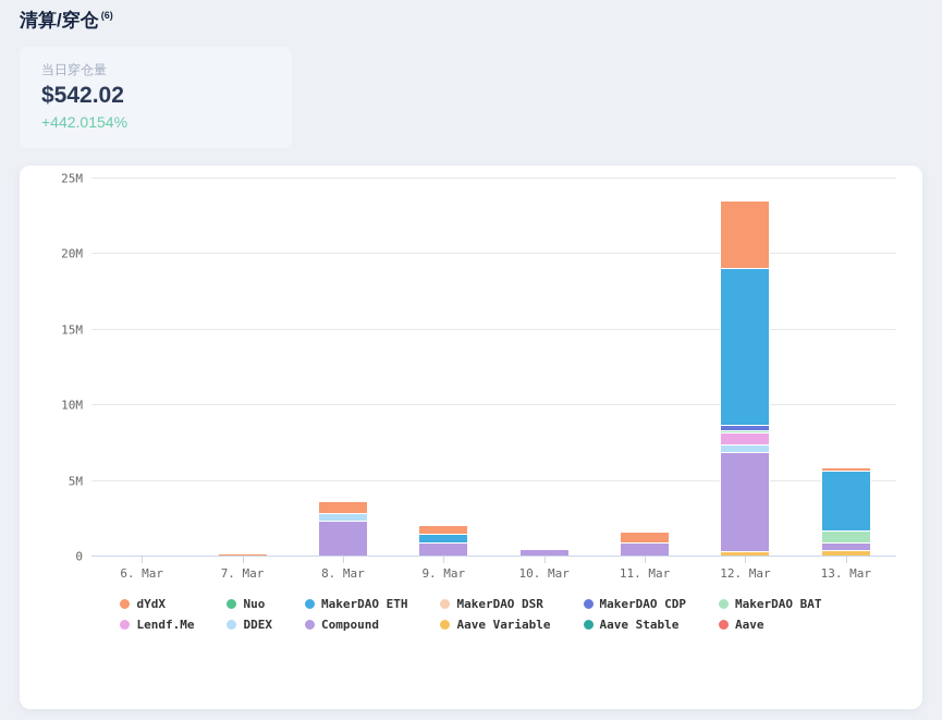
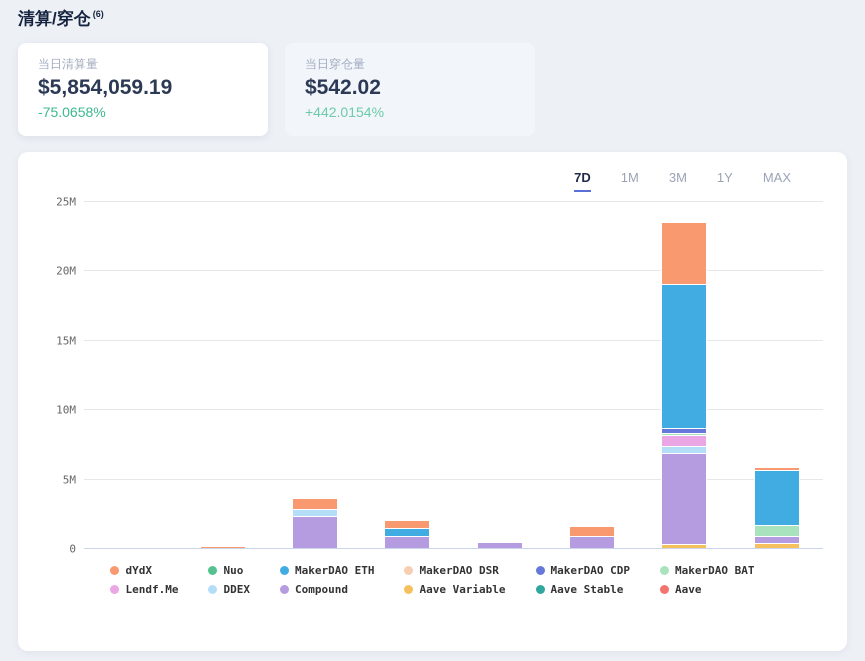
  清算/穿仓 (6)
+ 当日清算量
+ $5,854,059.19
+ -75.0658%
  当日穿仓量
  $542.02
  +442.0154%
+ 7D
+ 1M
+ 3M
+ 1Y
+ MAX
  0
  5M
  10M
  15M
  20M
  25M
- 6. Mar
- 7. Mar
- 8. Mar
- 9. Mar
- 10. Mar
- 11. Mar
- 12. Mar
- 13. Mar
  dYdX
  Nuo
  MakerDAO ETH
  MakerDAO DSR
  MakerDAO CDP
  MakerDAO BAT
  Lendf.Me
  DDEX
  Compound
  Aave Variable
  Aave Stable
  Aave
